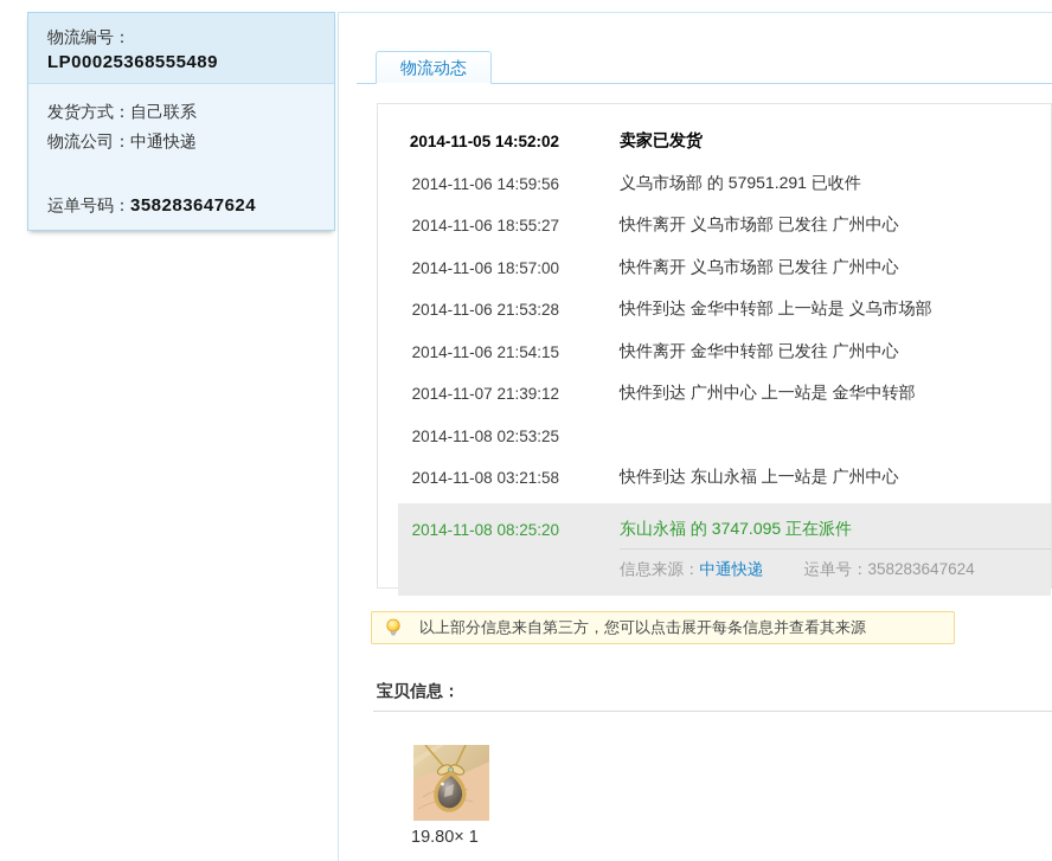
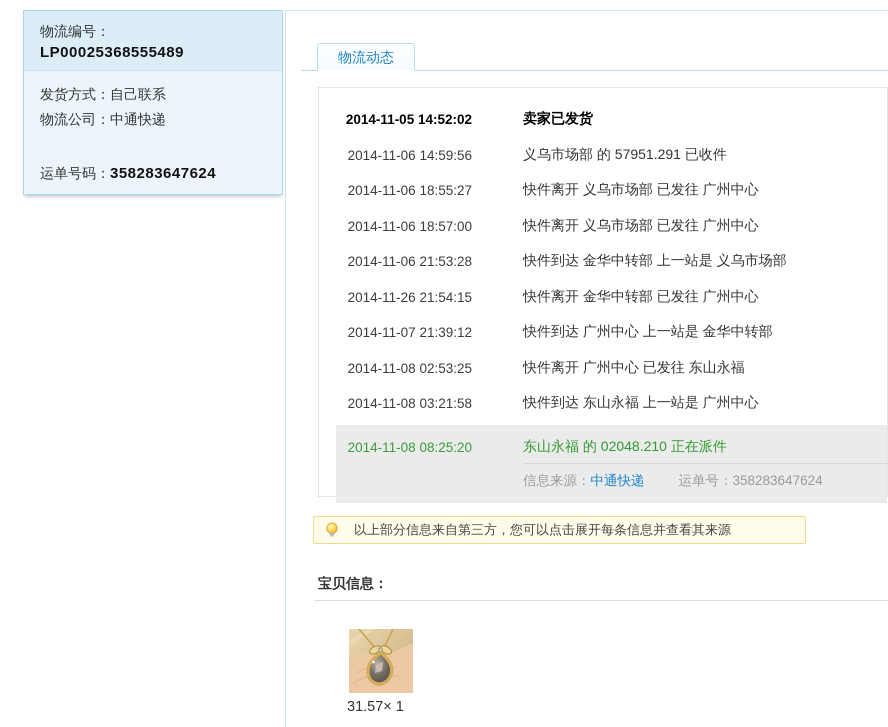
  物流编号：
  LP00025368555489
  发货方式：自己联系
  物流公司：中通快递
  运单号码：358283647624
  物流动态
  2014-11-05 14:52:02
  卖家已发货
  2014-11-06 14:59:56
  义乌市场部 的 57951.291 已收件
  2014-11-06 18:55:27
  快件离开 义乌市场部 已发往 广州中心
  2014-11-06 18:57:00
  快件离开 义乌市场部 已发往 广州中心
  2014-11-06 21:53:28
  快件到达 金华中转部 上一站是 义乌市场部
- 2014-11-06 21:54:15
+ 2014-11-26 21:54:15
  快件离开 金华中转部 已发往 广州中心
  2014-11-07 21:39:12
  快件到达 广州中心 上一站是 金华中转部
  2014-11-08 02:53:25
+ 快件离开 广州中心 已发往 东山永福
  2014-11-08 03:21:58
  快件到达 东山永福 上一站是 广州中心
  2014-11-08 08:25:20
- 东山永福 的 3747.095 正在派件
+ 东山永福 的 02048.210 正在派件
  信息来源：中通快递 运单号：358283647624
  以上部分信息来自第三方，您可以点击展开每条信息并查看其来源
  宝贝信息：
- 19.80× 1
+ 31.57× 1
